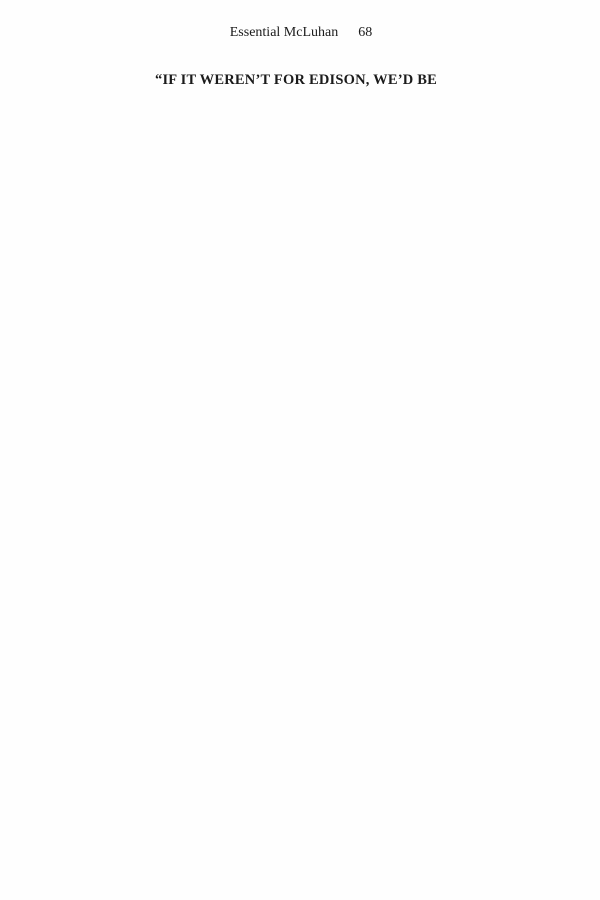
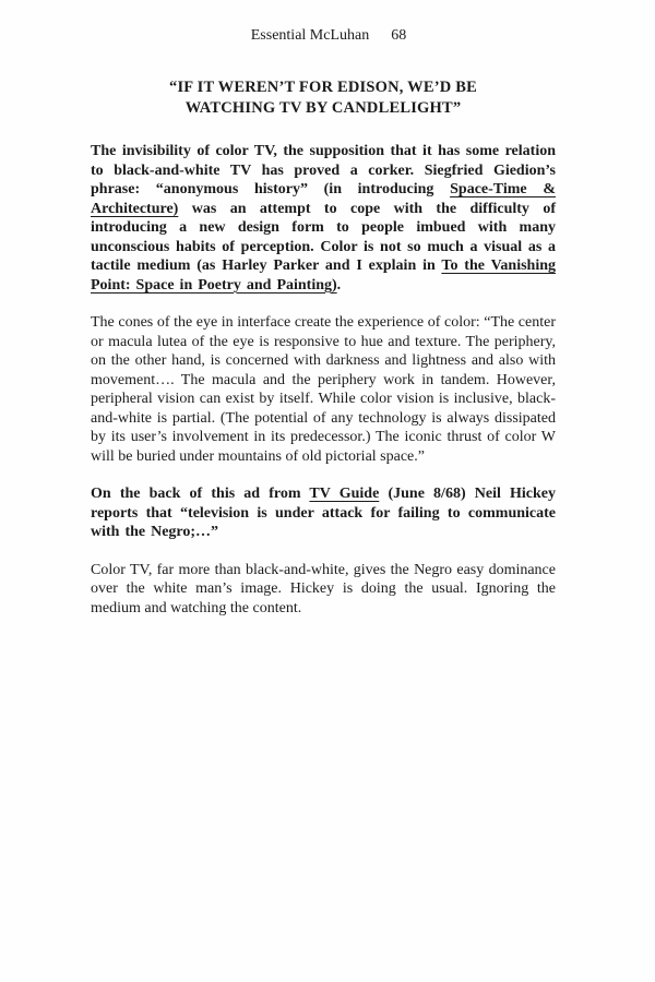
  Essential McLuhan
  68
  “IF IT WEREN’T FOR EDISON, WE’D BE
+ WATCHING TV BY CANDLELIGHT”
+ The invisibility of color TV, the supposition that it has some relation to black-and-white TV has proved a corker. Siegfried Giedion’s phrase: “anonymous history” (in introducing Space-Time & Architecture) was an attempt to cope with the difficulty of introducing a new design form to people imbued with many unconscious habits of perception. Color is not so much a visual as a tactile medium (as Harley Parker and I explain in To the Vanishing Point: Space in Poetry and Painting).
+ The cones of the eye in interface create the experience of color: “The center or macula lutea of the eye is responsive to hue and texture. The periphery, on the other hand, is concerned with darkness and lightness and also with movement…. The macula and the periphery work in tandem. However, peripheral vision can exist by itself. While color vision is inclusive, black-and-white is partial. (The potential of any technology is always dissipated by its user’s involvement in its predecessor.) The iconic thrust of color W will be buried under mountains of old pictorial space.”
+ On the back of this ad from TV Guide (June 8/68) Neil Hickey reports that “television is under attack for failing to communicate with the Negro;…”
+ Color TV, far more than black-and-white, gives the Negro easy dominance over the white man’s image. Hickey is doing the usual. Ignoring the medium and watching the content.
